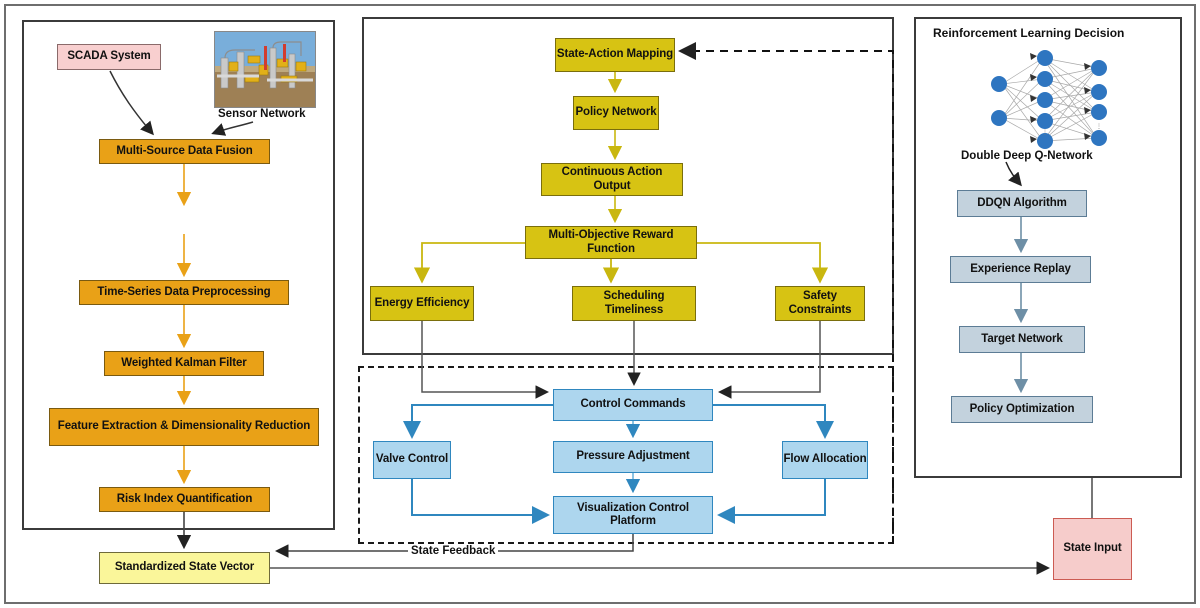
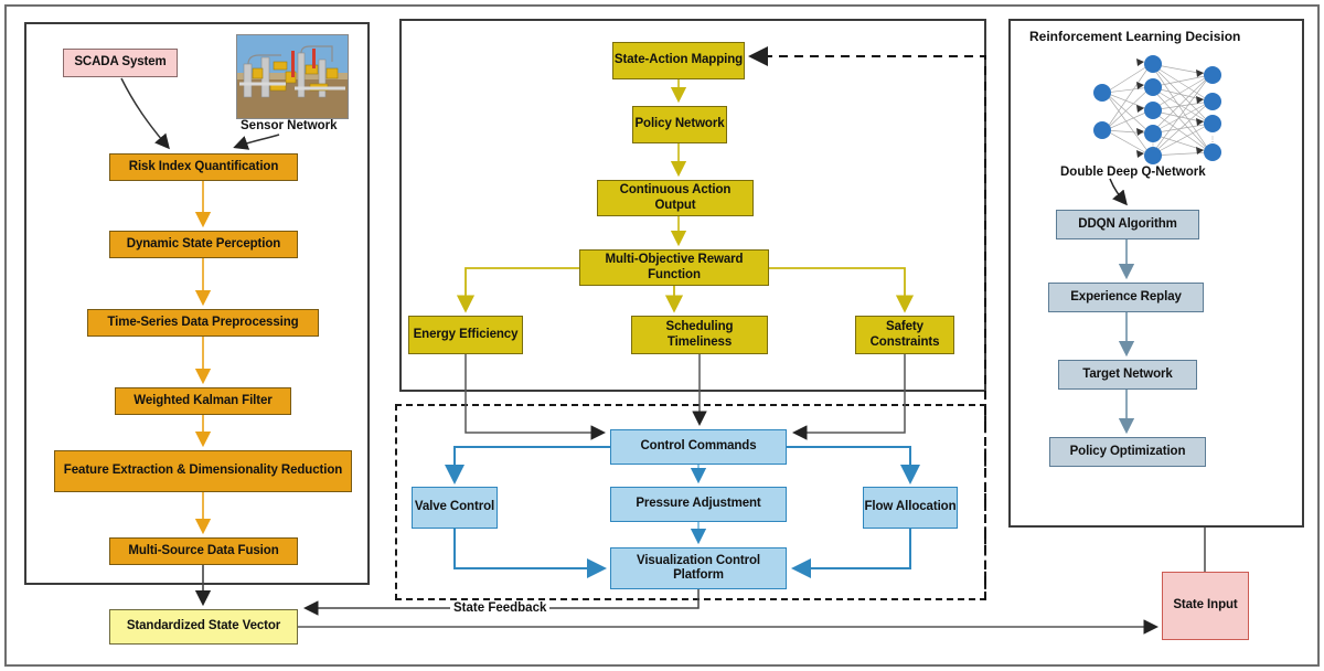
  Reinforcement Learning Decision
  SCADA System
  Sensor Network
- Multi-Source Data Fusion
+ Risk Index Quantification
+ Dynamic State Perception
  Time-Series Data Preprocessing
  Weighted Kalman Filter
  Feature Extraction & Dimensionality Reduction
- Risk Index Quantification
+ Multi-Source Data Fusion
  Standardized State Vector
  State-Action Mapping
  Policy Network
  Continuous Action Output
  Multi-Objective Reward Function
  Energy Efficiency
  Scheduling Timeliness
  Safety Constraints
  Control Commands
  Valve Control
  Pressure Adjustment
  Flow Allocation
  Visualization Control Platform
  State Feedback
  Double Deep Q-Network
  DDQN Algorithm
  Experience Replay
  Target Network
  Policy Optimization
  State Input
